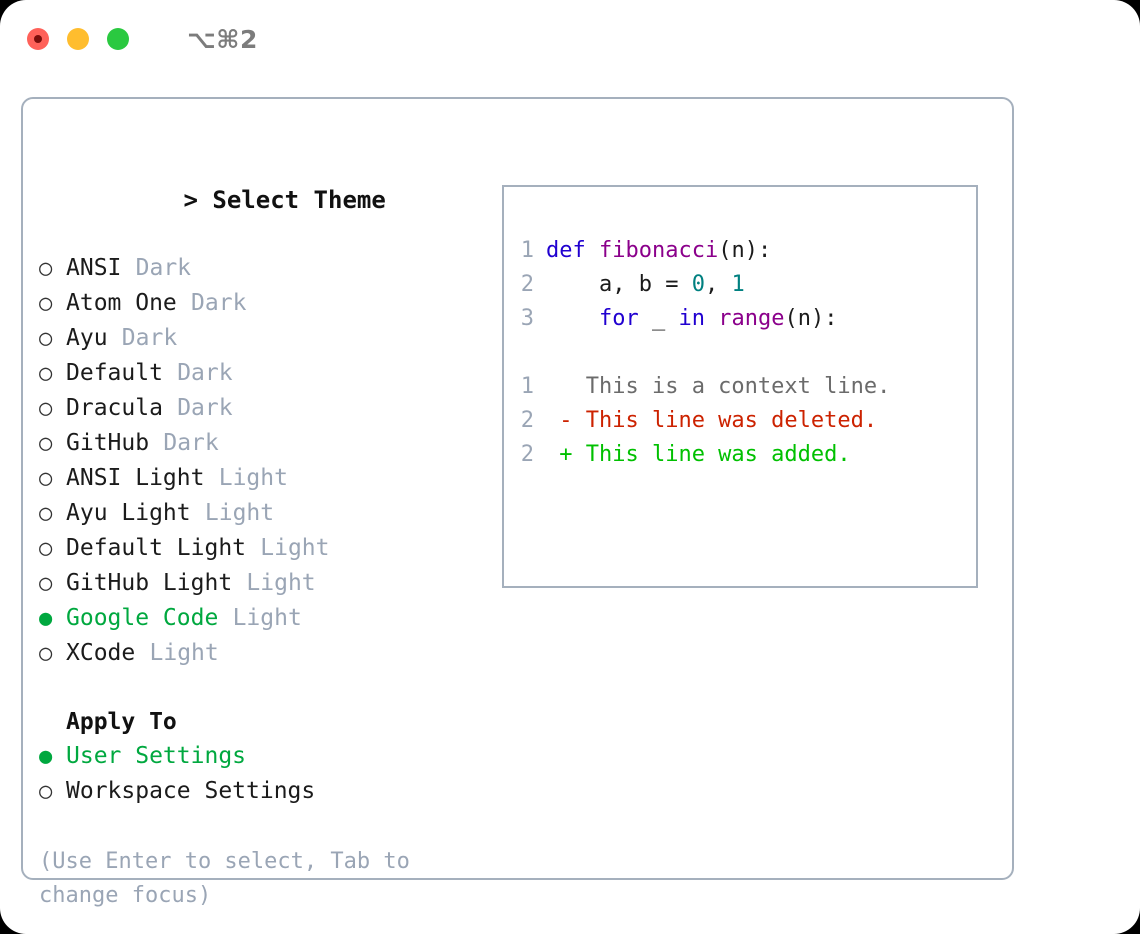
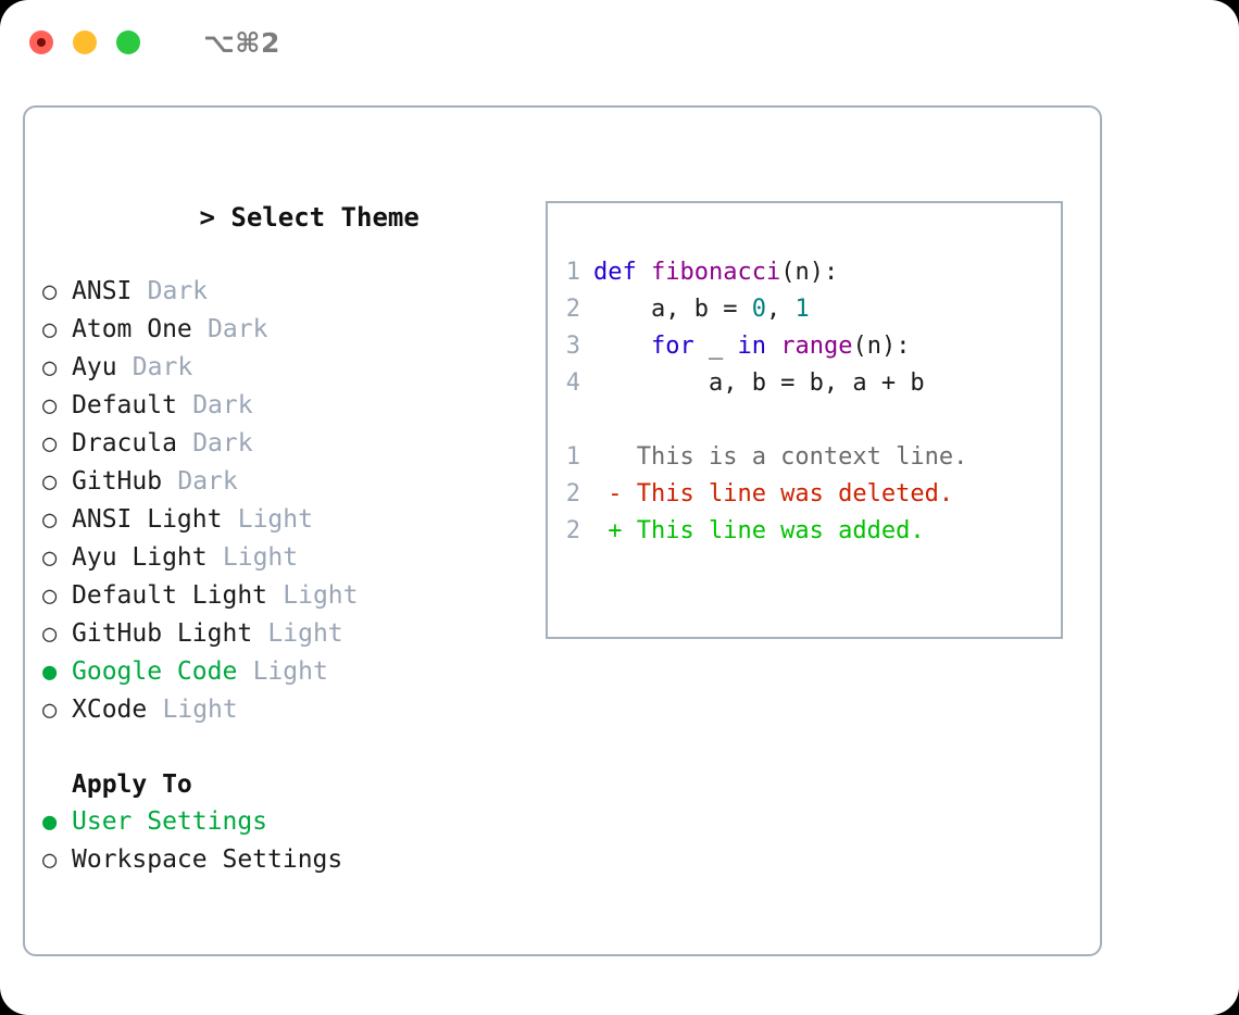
  ⌥⌘2
  > Select Theme
  ○
  ANSI
  Dark
  ○
  Atom One
  Dark
  ○
  Ayu
  Dark
  ○
  Default
  Dark
  ○
  Dracula
  Dark
  ○
  GitHub
  Dark
  ○
  ANSI Light
  Light
  ○
  Ayu Light
  Light
  ○
  Default Light
  Light
  ○
  GitHub Light
  Light
  ●
  Google Code
  Light
  ○
  XCode
  Light
  Apply To
  ●
  User Settings
  ○
  Workspace Settings
- (Use Enter to select, Tab to change focus)
  1
  def fibonacci(n):
  2
  a, b = 0, 1
  3
  for _ in range(n):
+ 4
+ a, b = b, a + b
  1
  This is a context line.
  2
  - This line was deleted.
  2
  + This line was added.
